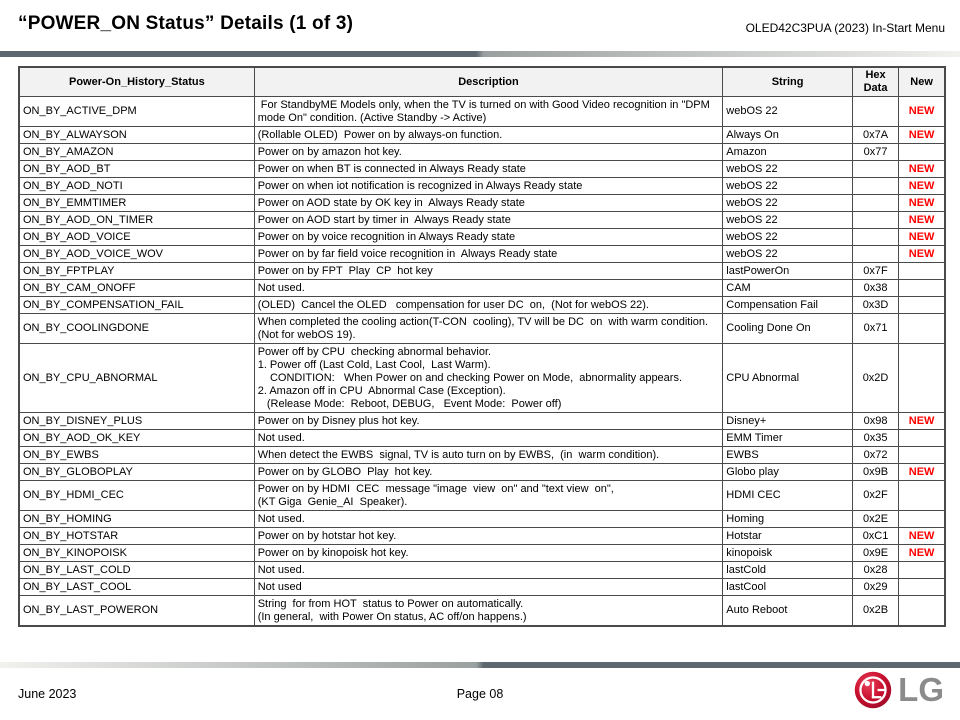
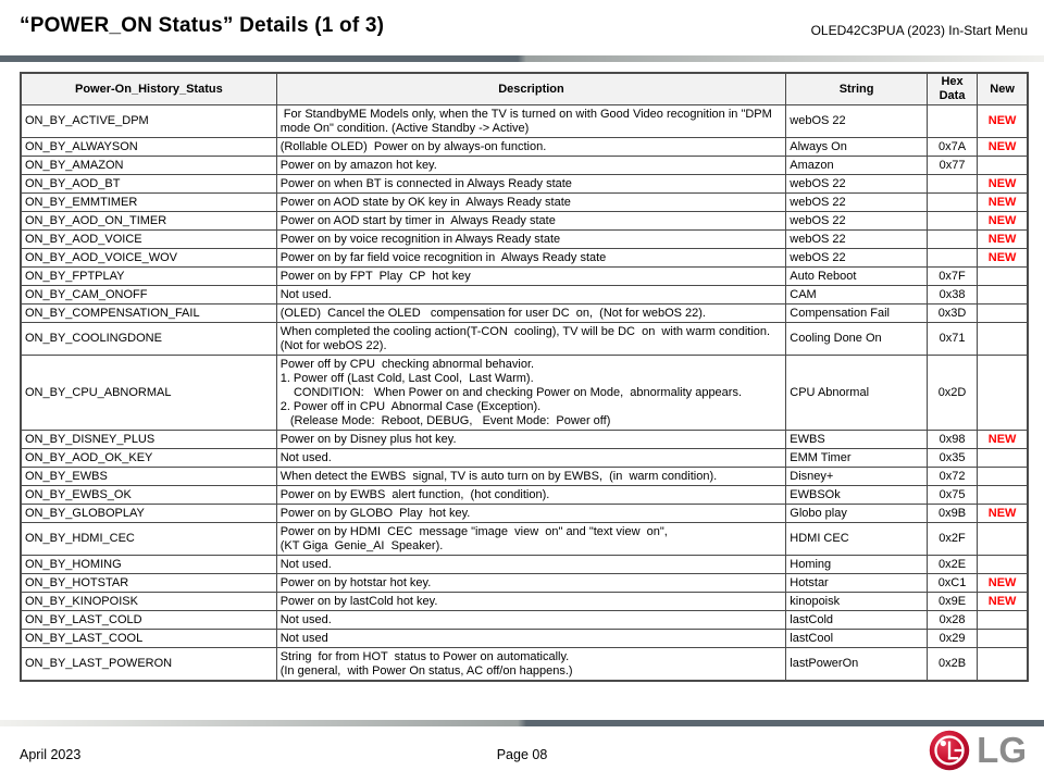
  “POWER_ON Status” Details (1 of 3)
  OLED42C3PUA (2023) In-Start Menu
  Power-On_History_Status	Description	String	Hex Data	New
  ON_BY_ACTIVE_DPM	For StandbyME Models only, when the TV is turned on with Good Video recognition in "DPM mode On" condition. (Active Standby -> Active)	webOS 22		NEW
  ON_BY_ALWAYSON	(Rollable OLED) Power on by always-on function.	Always On	0x7A	NEW
  ON_BY_AMAZON	Power on by amazon hot key.	Amazon	0x77
  ON_BY_AOD_BT	Power on when BT is connected in Always Ready state	webOS 22		NEW
- ON_BY_AOD_NOTI	Power on when iot notification is recognized in Always Ready state	webOS 22		NEW
  ON_BY_EMMTIMER	Power on AOD state by OK key in Always Ready state	webOS 22		NEW
  ON_BY_AOD_ON_TIMER	Power on AOD start by timer in Always Ready state	webOS 22		NEW
  ON_BY_AOD_VOICE	Power on by voice recognition in Always Ready state	webOS 22		NEW
  ON_BY_AOD_VOICE_WOV	Power on by far field voice recognition in Always Ready state	webOS 22		NEW
- ON_BY_FPTPLAY	Power on by FPT Play CP hot key	lastPowerOn	0x7F
+ ON_BY_FPTPLAY	Power on by FPT Play CP hot key	Auto Reboot	0x7F
  ON_BY_CAM_ONOFF	Not used.	CAM	0x38
  ON_BY_COMPENSATION_FAIL	(OLED) Cancel the OLED compensation for user DC on, (Not for webOS 22).	Compensation Fail	0x3D
- ON_BY_COOLINGDONE	When completed the cooling action(T-CON cooling), TV will be DC on with warm condition. (Not for webOS 19).	Cooling Done On	0x71
+ ON_BY_COOLINGDONE	When completed the cooling action(T-CON cooling), TV will be DC on with warm condition. (Not for webOS 22).	Cooling Done On	0x71
- ON_BY_CPU_ABNORMAL	Power off by CPU checking abnormal behavior. 1. Power off (Last Cold, Last Cool, Last Warm). CONDITION: When Power on and checking Power on Mode, abnormality appears. 2. Amazon off in CPU Abnormal Case (Exception). (Release Mode: Reboot, DEBUG, Event Mode: Power off)	CPU Abnormal	0x2D
+ ON_BY_CPU_ABNORMAL	Power off by CPU checking abnormal behavior. 1. Power off (Last Cold, Last Cool, Last Warm). CONDITION: When Power on and checking Power on Mode, abnormality appears. 2. Power off in CPU Abnormal Case (Exception). (Release Mode: Reboot, DEBUG, Event Mode: Power off)	CPU Abnormal	0x2D
- ON_BY_DISNEY_PLUS	Power on by Disney plus hot key.	Disney+	0x98	NEW
+ ON_BY_DISNEY_PLUS	Power on by Disney plus hot key.	EWBS	0x98	NEW
  ON_BY_AOD_OK_KEY	Not used.	EMM Timer	0x35
- ON_BY_EWBS	When detect the EWBS signal, TV is auto turn on by EWBS, (in warm condition).	EWBS	0x72
+ ON_BY_EWBS	When detect the EWBS signal, TV is auto turn on by EWBS, (in warm condition).	Disney+	0x72
+ ON_BY_EWBS_OK	Power on by EWBS alert function, (hot condition).	EWBSOk	0x75
  ON_BY_GLOBOPLAY	Power on by GLOBO Play hot key.	Globo play	0x9B	NEW
  ON_BY_HDMI_CEC	Power on by HDMI CEC message "image view on" and "text view on", (KT Giga Genie_AI Speaker).	HDMI CEC	0x2F
  ON_BY_HOMING	Not used.	Homing	0x2E
  ON_BY_HOTSTAR	Power on by hotstar hot key.	Hotstar	0xC1	NEW
- ON_BY_KINOPOISK	Power on by kinopoisk hot key.	kinopoisk	0x9E	NEW
+ ON_BY_KINOPOISK	Power on by lastCold hot key.	kinopoisk	0x9E	NEW
  ON_BY_LAST_COLD	Not used.	lastCold	0x28
  ON_BY_LAST_COOL	Not used	lastCool	0x29
- ON_BY_LAST_POWERON	String for from HOT status to Power on automatically. (In general, with Power On status, AC off/on happens.)	Auto Reboot	0x2B
+ ON_BY_LAST_POWERON	String for from HOT status to Power on automatically. (In general, with Power On status, AC off/on happens.)	lastPowerOn	0x2B
- June 2023
+ April 2023
  Page 08
  LG
